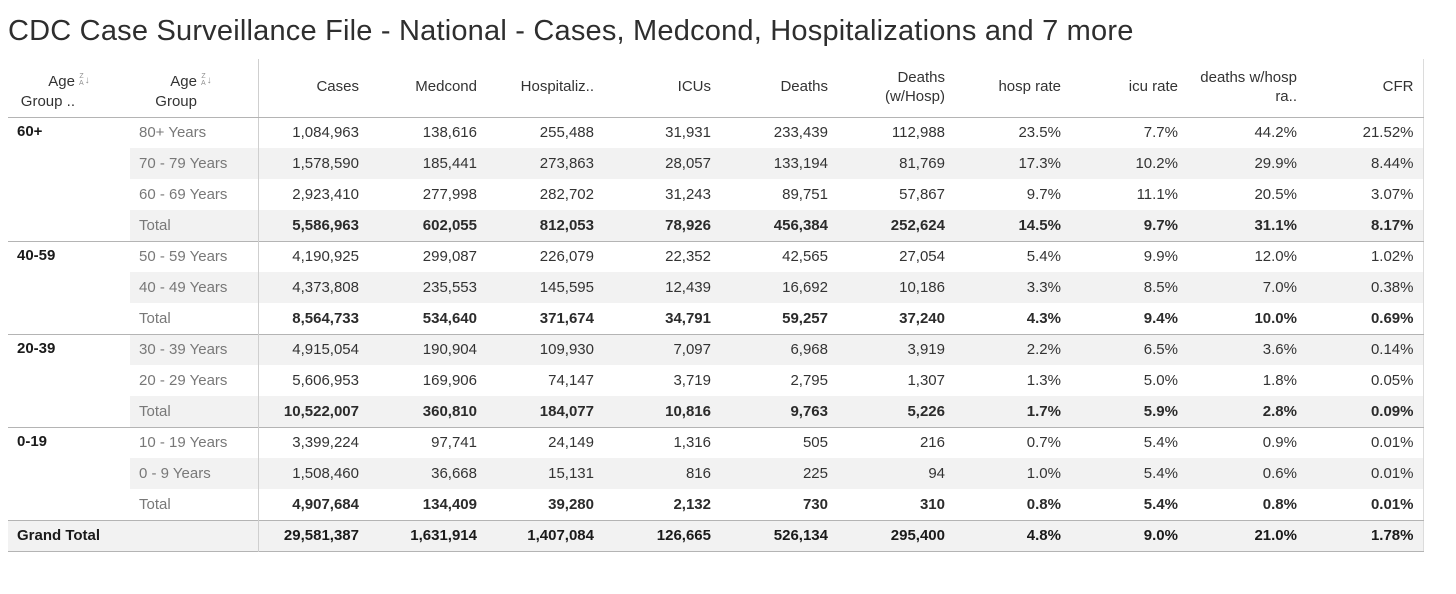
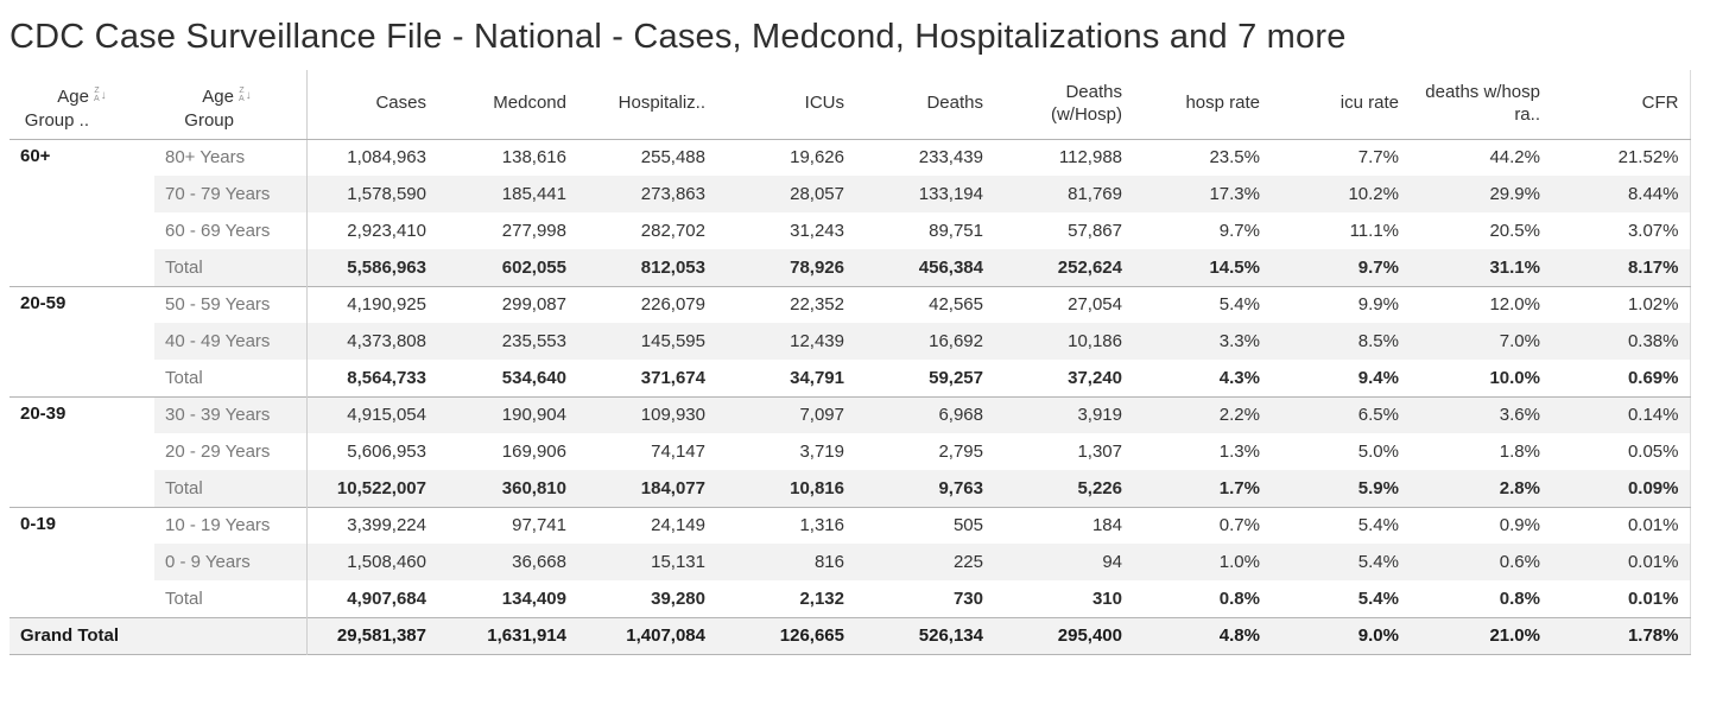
  CDC Case Surveillance File - National - Cases, Medcond, Hospitalizations and 7 more
  Age Group .. ↓	Age Group ↓	Cases	Medcond	Hospitaliz..	ICUs	Deaths	Deaths (w/Hosp)	hosp rate	icu rate	deaths w/hosp ra..	CFR
- 60+	80+ Years	1,084,963	138,616	255,488	31,931	233,439	112,988	23.5%	7.7%	44.2%	21.52%
+ 60+	80+ Years	1,084,963	138,616	255,488	19,626	233,439	112,988	23.5%	7.7%	44.2%	21.52%
  70 - 79 Years	1,578,590	185,441	273,863	28,057	133,194	81,769	17.3%	10.2%	29.9%	8.44%
  60 - 69 Years	2,923,410	277,998	282,702	31,243	89,751	57,867	9.7%	11.1%	20.5%	3.07%
  Total	5,586,963	602,055	812,053	78,926	456,384	252,624	14.5%	9.7%	31.1%	8.17%
- 40-59	50 - 59 Years	4,190,925	299,087	226,079	22,352	42,565	27,054	5.4%	9.9%	12.0%	1.02%
+ 20-59	50 - 59 Years	4,190,925	299,087	226,079	22,352	42,565	27,054	5.4%	9.9%	12.0%	1.02%
  40 - 49 Years	4,373,808	235,553	145,595	12,439	16,692	10,186	3.3%	8.5%	7.0%	0.38%
  Total	8,564,733	534,640	371,674	34,791	59,257	37,240	4.3%	9.4%	10.0%	0.69%
  20-39	30 - 39 Years	4,915,054	190,904	109,930	7,097	6,968	3,919	2.2%	6.5%	3.6%	0.14%
  20 - 29 Years	5,606,953	169,906	74,147	3,719	2,795	1,307	1.3%	5.0%	1.8%	0.05%
  Total	10,522,007	360,810	184,077	10,816	9,763	5,226	1.7%	5.9%	2.8%	0.09%
- 0-19	10 - 19 Years	3,399,224	97,741	24,149	1,316	505	216	0.7%	5.4%	0.9%	0.01%
+ 0-19	10 - 19 Years	3,399,224	97,741	24,149	1,316	505	184	0.7%	5.4%	0.9%	0.01%
  0 - 9 Years	1,508,460	36,668	15,131	816	225	94	1.0%	5.4%	0.6%	0.01%
  Total	4,907,684	134,409	39,280	2,132	730	310	0.8%	5.4%	0.8%	0.01%
  Grand Total	29,581,387	1,631,914	1,407,084	126,665	526,134	295,400	4.8%	9.0%	21.0%	1.78%
